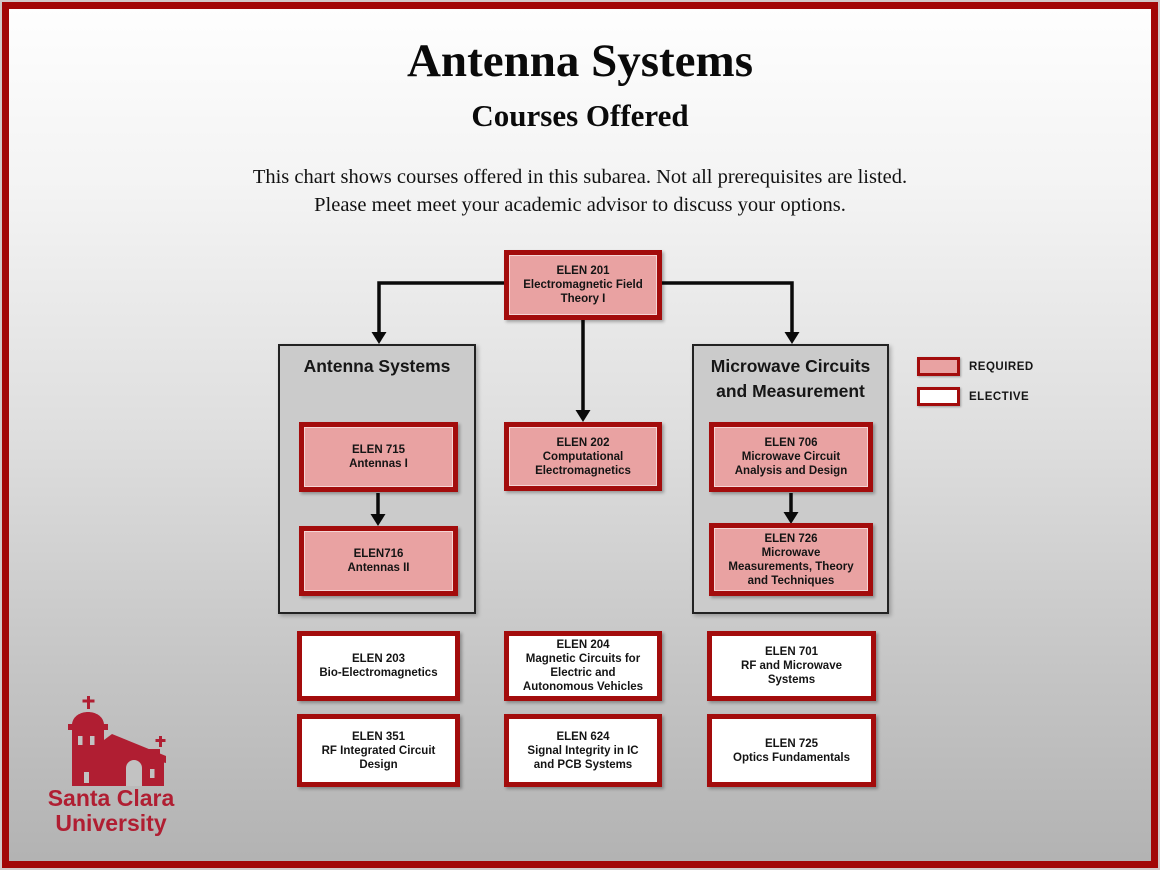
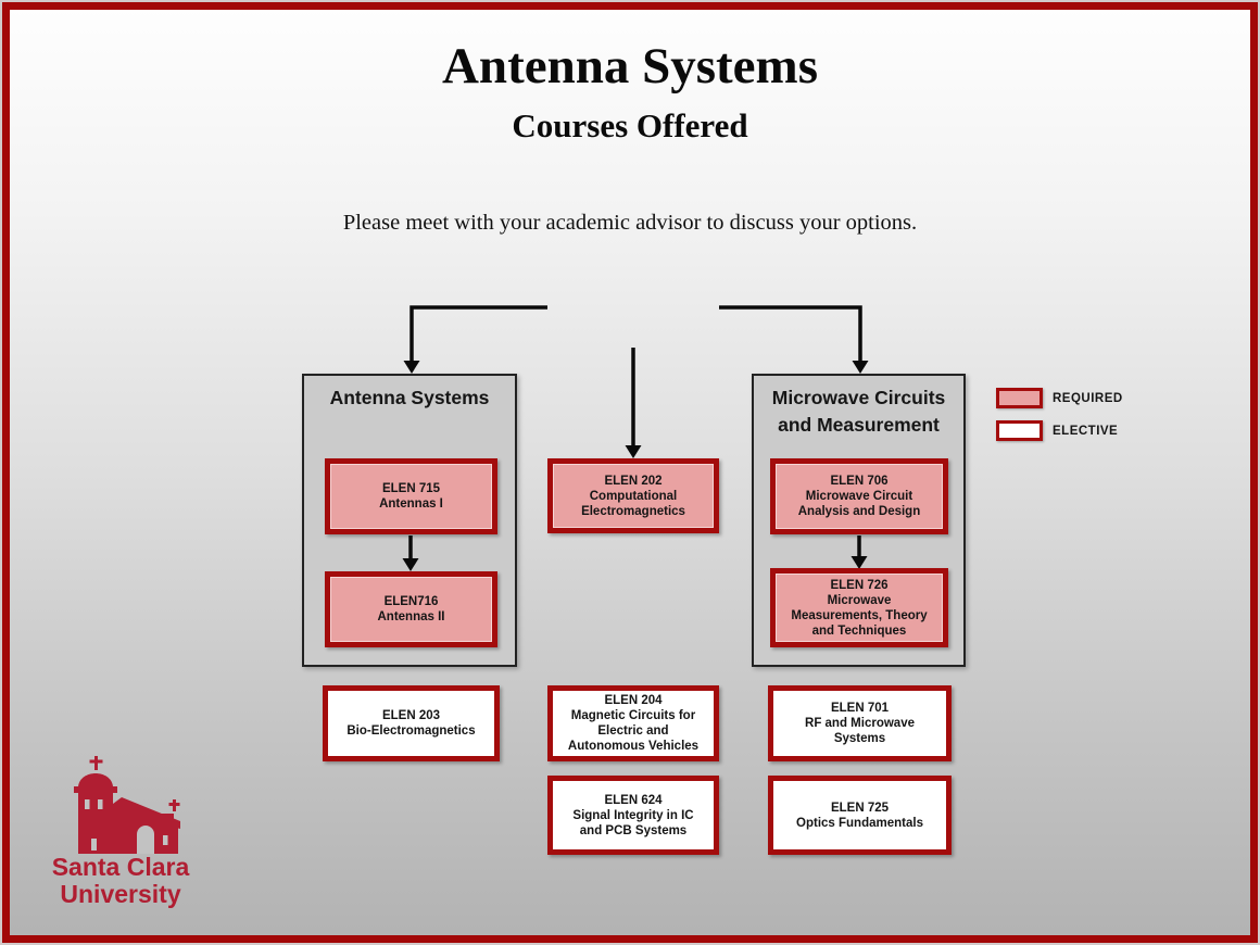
  Antenna Systems
  Courses Offered
- This chart shows courses offered in this subarea. Not all prerequisites are listed.
- Please meet meet your academic advisor to discuss your options.
+ Please meet with your academic advisor to discuss your options.
  Antenna Systems
  Microwave Circuits
  and Measurement
- ELEN 201
- Electromagnetic Field
- Theory I
  ELEN 202
  Computational
  Electromagnetics
  ELEN 715
  Antennas I
  ELEN716
  Antennas II
  ELEN 706
  Microwave Circuit
  Analysis and Design
  ELEN 726
  Microwave
  Measurements, Theory
  and Techniques
  ELEN 203
  Bio-Electromagnetics
  ELEN 204
  Magnetic Circuits for
  Electric and
  Autonomous Vehicles
  ELEN 701
  RF and Microwave
  Systems
- ELEN 351
- RF Integrated Circuit
- Design
  ELEN 624
  Signal Integrity in IC
  and PCB Systems
  ELEN 725
  Optics Fundamentals
  REQUIRED
  ELECTIVE
  Santa Clara
  University
